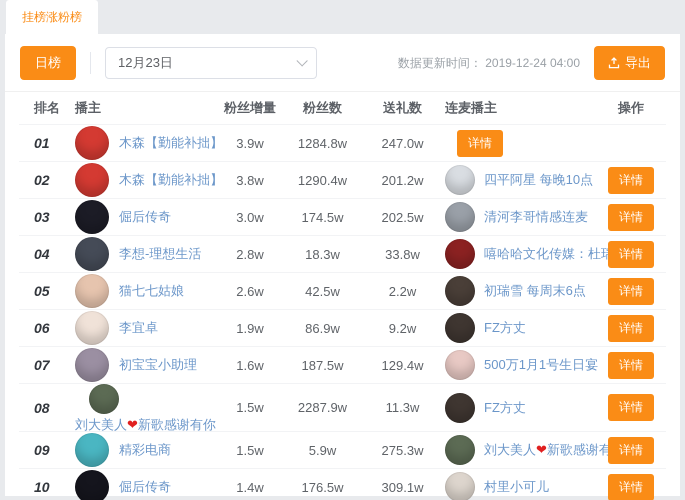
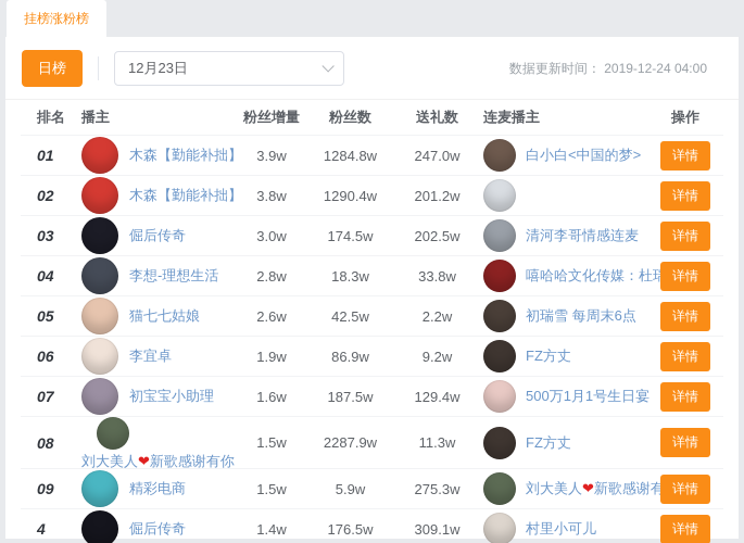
  挂榜涨粉榜
  日榜
  12月23日
  数据更新时间： 2019-12-24 04:00
- 导出
  排名
  播主
  粉丝增量
  粉丝数
  送礼数
  连麦播主
  操作
  01
  木森【勤能补拙】
  3.9w
  1284.8w
  247.0w
+ 白小白<中国的梦>
  详情
  02
  木森【勤能补拙】
  3.8w
  1290.4w
  201.2w
- 四平阿星 每晚10点
  详情
  03
  倔后传奇
  3.0w
  174.5w
  202.5w
  清河李哥情感连麦
  详情
  04
  李想-理想生活
  2.8w
  18.3w
  33.8w
  嘻哈哈文化传媒：杜
  详情
  05
  猫七七姑娘
  2.6w
  42.5w
  2.2w
  初瑞雪 每周末6点
  详情
  06
  李宜卓
  1.9w
  86.9w
  9.2w
  FZ方丈
  详情
  07
  初宝宝小助理
  1.6w
  187.5w
  129.4w
  500万1月1号生日宴
  详情
  08
  刘大美人❤新歌感谢有你
  1.5w
  2287.9w
  11.3w
  FZ方丈
  详情
  09
  精彩电商
  1.5w
  5.9w
  275.3w
  刘大美人❤新歌感谢有
  详情
- 10
+ 4
  倔后传奇
  1.4w
  176.5w
  309.1w
  村里小可儿
  详情
